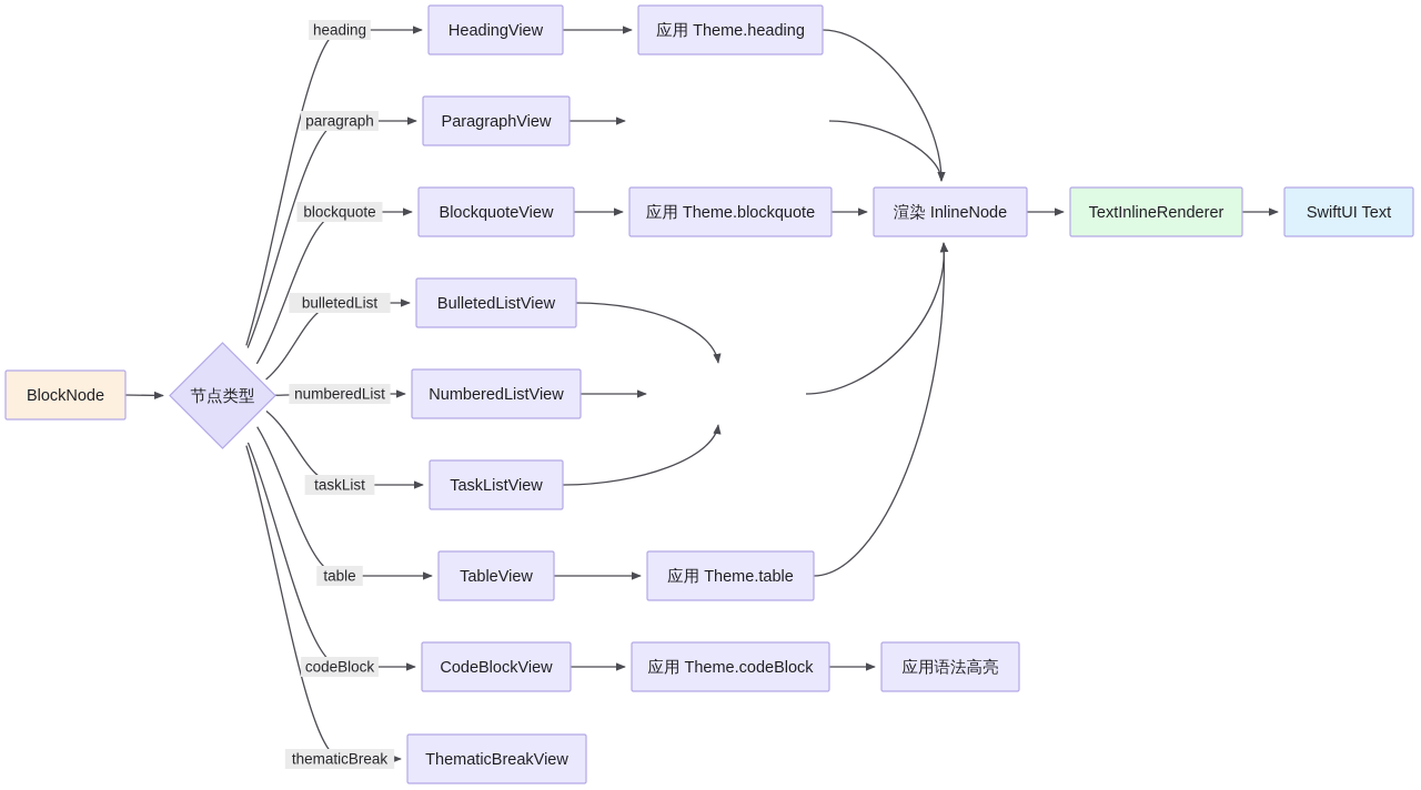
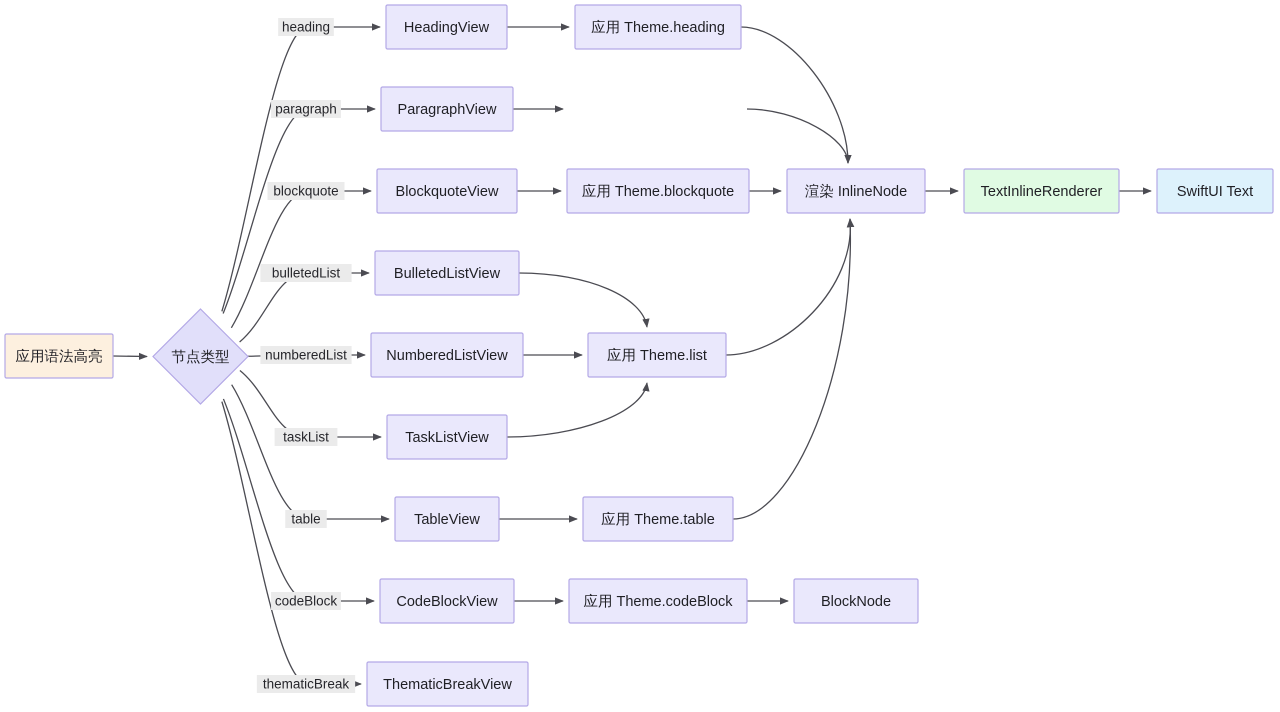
- BlockNode
+ 应用语法高亮
  节点类型
  HeadingView
  应用 Theme.heading
  ParagraphView
  BlockquoteView
  应用 Theme.blockquote
  BulletedListView
  NumberedListView
  TaskListView
+ 应用 Theme.list
  TableView
  应用 Theme.table
  CodeBlockView
  应用 Theme.codeBlock
- 应用语法高亮
+ BlockNode
  ThematicBreakView
  渲染 InlineNode
  TextInlineRenderer
  SwiftUI Text
  heading
  paragraph
  blockquote
  bulletedList
  numberedList
  taskList
  table
  codeBlock
  thematicBreak
